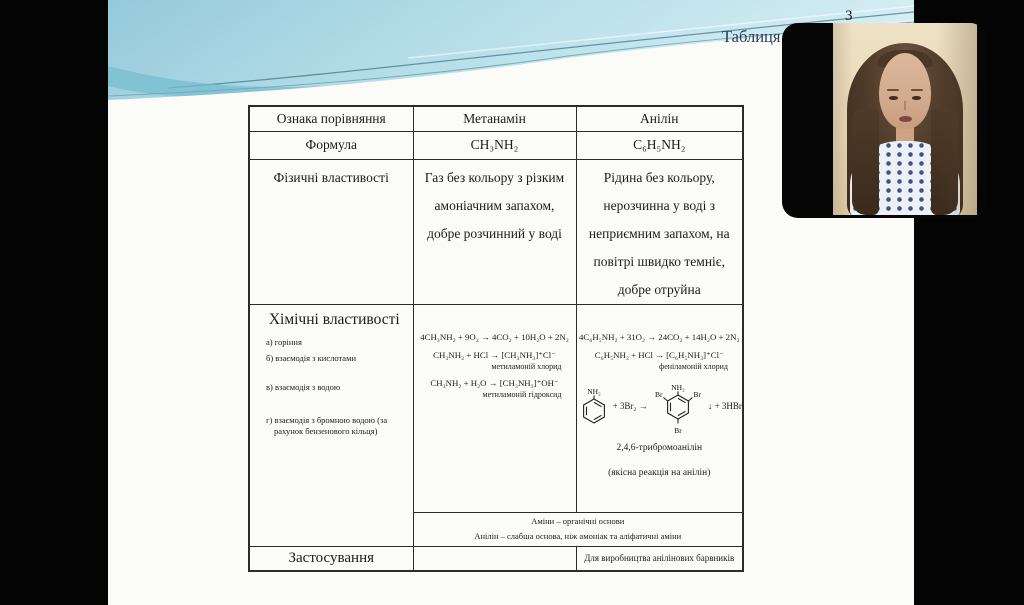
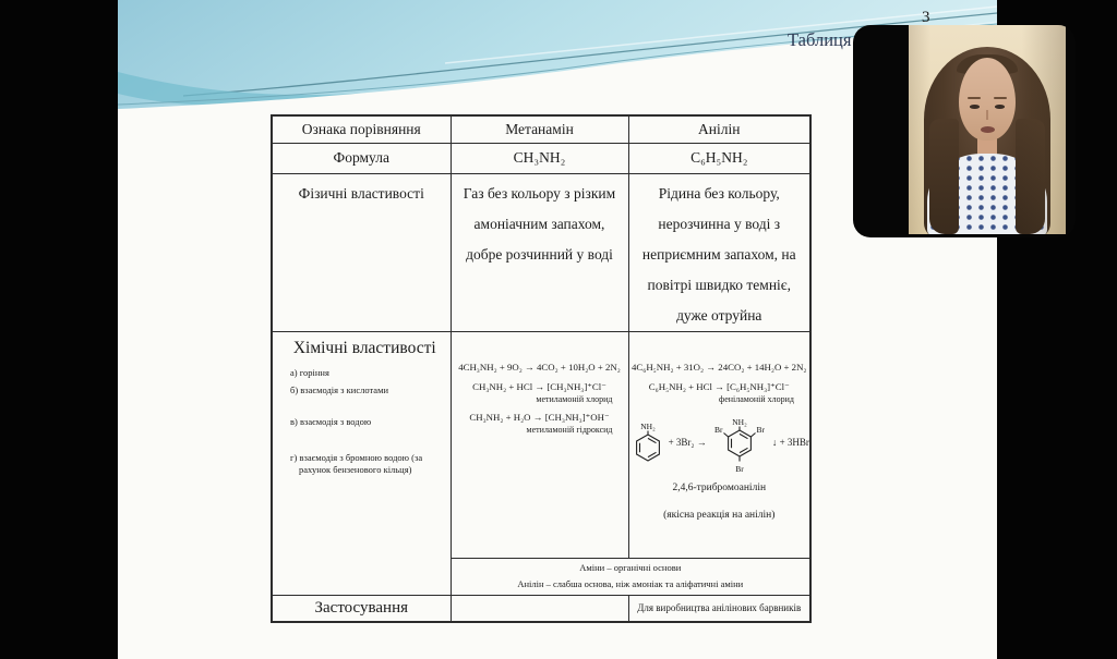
  Таблиця
  3
  Ознака порівняння	Метанамін	Анілін
  Формула	CH₃NH₂	C₆H₅NH₂
- Фізичні властивості	Газ без кольору з різким амоніачним запахом, добре розчинний у воді	Рідина без кольору, нерозчинна у воді з неприємним запахом, на повітрі швидко темніє, добре отруйна
+ Фізичні властивості	Газ без кольору з різким амоніачним запахом, добре розчинний у воді	Рідина без кольору, нерозчинна у воді з неприємним запахом, на повітрі швидко темніє, дуже отруйна
  Хімічні властивості а) горіння б) взаємодія з кислотами в) взаємодія з водою г) взаємодія з бромною водою (за рахунок бензенового кільця)	4CH₃NH₂ + 9O₂ → 4CO₂ + 10H₂O + 2N₂ CH₃NH₂ + HCl → [CH₃NH₃]⁺Cl⁻ метиламоній хлорид CH₃NH₂ + H₂O → [CH₃NH₃]⁺OH⁻ метиламоній гідроксид	4C₆H₅NH₂ + 31O₂ → 24CO₂ + 14H₂O + 2N₂ C₆H₅NH₂ + HCl → [C₆H₅NH₃]⁺Cl⁻ феніламоній хлорид NH₂ + 3Br₂ → NH₂ Br Br Br ↓ + 3HBr 2,4,6-трибромоанілін (якісна реакція на анілін)
  Аміни – органічні основи Анілін – слабша основа, ніж амоніак та аліфатичні аміни
  Застосування		Для виробництва анілінових барвників
